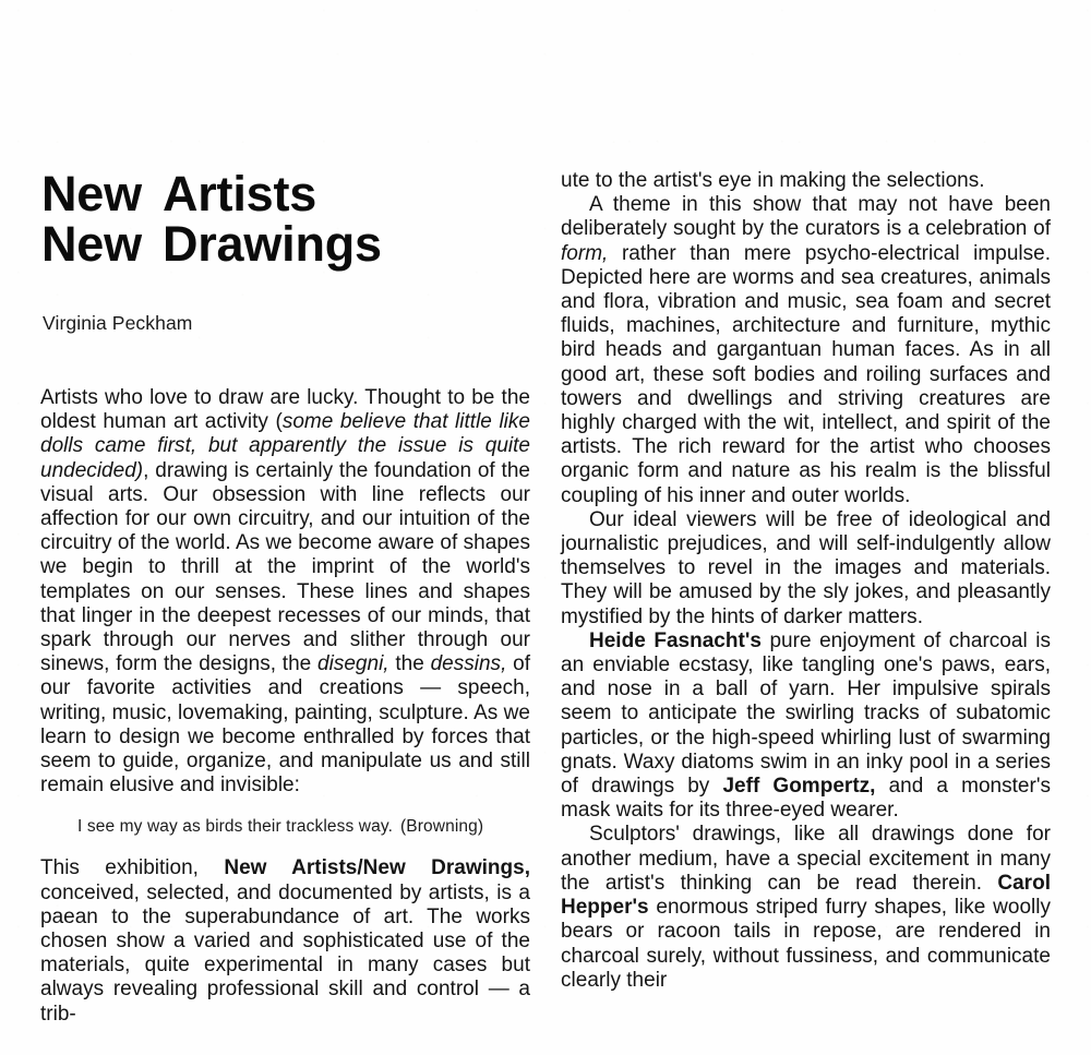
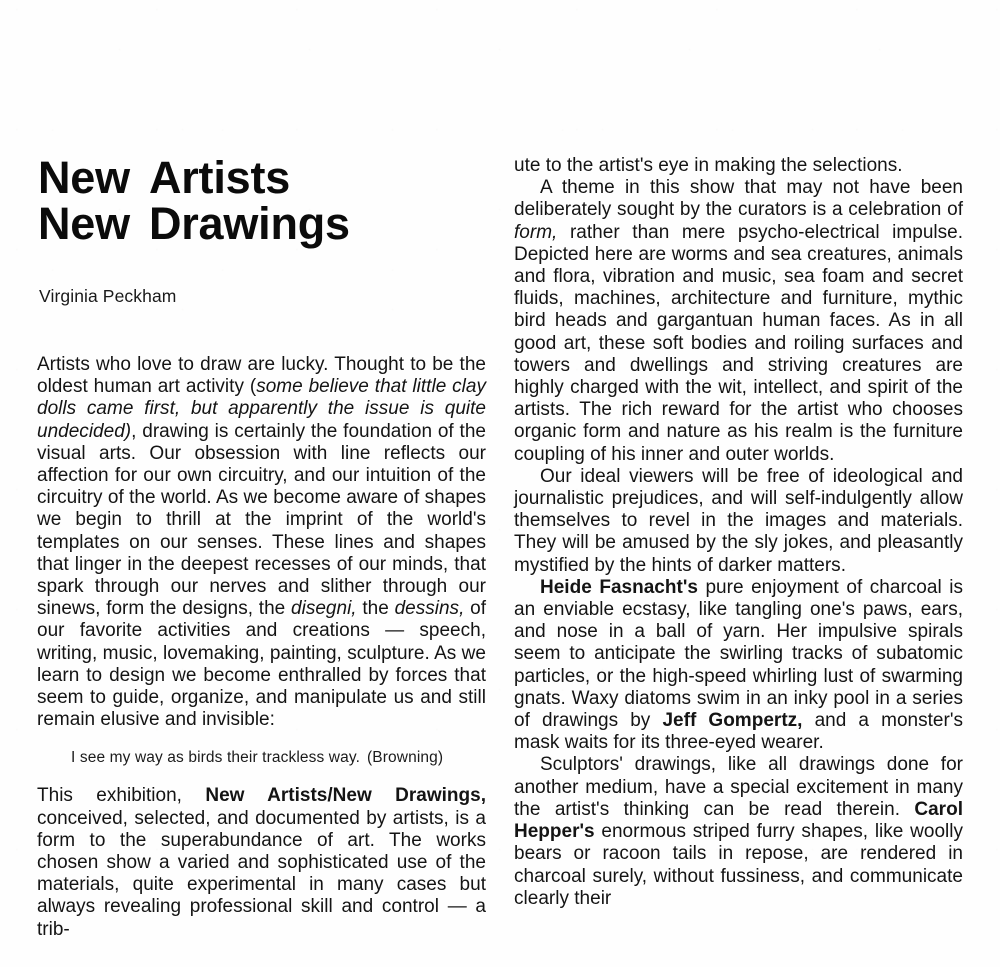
  New Artists
  New Drawings
  Virginia Peckham
- Artists who love to draw are lucky. Thought to be the oldest human art activity (some believe that little like dolls came first, but apparently the issue is quite undecided), drawing is certainly the foundation of the visual arts. Our obsession with line reflects our affection for our own circuitry, and our intuition of the circuitry of the world. As we become aware of shapes we begin to thrill at the imprint of the world's templates on our senses. These lines and shapes that linger in the deepest recesses of our minds, that spark through our nerves and slither through our sinews, form the designs, the disegni, the dessins, of our favorite activities and creations — speech, writing, music, lovemaking, painting, sculpture. As we learn to design we become enthralled by forces that seem to guide, organize, and manipulate us and still remain elusive and invisible:
+ Artists who love to draw are lucky. Thought to be the oldest human art activity (some believe that little clay dolls came first, but apparently the issue is quite undecided), drawing is certainly the foundation of the visual arts. Our obsession with line reflects our affection for our own circuitry, and our intuition of the circuitry of the world. As we become aware of shapes we begin to thrill at the imprint of the world's templates on our senses. These lines and shapes that linger in the deepest recesses of our minds, that spark through our nerves and slither through our sinews, form the designs, the disegni, the dessins, of our favorite activities and creations — speech, writing, music, lovemaking, painting, sculpture. As we learn to design we become enthralled by forces that seem to guide, organize, and manipulate us and still remain elusive and invisible:
  I see my way as birds their trackless way. (Browning)
- This exhibition, New Artists/New Drawings, conceived, selected, and documented by artists, is a paean to the superabundance of art. The works chosen show a varied and sophisticated use of the materials, quite experimental in many cases but always revealing professional skill and control — a trib-
+ This exhibition, New Artists/New Drawings, conceived, selected, and documented by artists, is a form to the superabundance of art. The works chosen show a varied and sophisticated use of the materials, quite experimental in many cases but always revealing professional skill and control — a trib-
  ute to the artist's eye in making the selections.
- A theme in this show that may not have been deliberately sought by the curators is a celebration of form, rather than mere psycho-electrical impulse. Depicted here are worms and sea creatures, animals and flora, vibration and music, sea foam and secret fluids, machines, architecture and furniture, mythic bird heads and gargantuan human faces. As in all good art, these soft bodies and roiling surfaces and towers and dwellings and striving creatures are highly charged with the wit, intellect, and spirit of the artists. The rich reward for the artist who chooses organic form and nature as his realm is the blissful coupling of his inner and outer worlds.
+ A theme in this show that may not have been deliberately sought by the curators is a celebration of form, rather than mere psycho-electrical impulse. Depicted here are worms and sea creatures, animals and flora, vibration and music, sea foam and secret fluids, machines, architecture and furniture, mythic bird heads and gargantuan human faces. As in all good art, these soft bodies and roiling surfaces and towers and dwellings and striving creatures are highly charged with the wit, intellect, and spirit of the artists. The rich reward for the artist who chooses organic form and nature as his realm is the furniture coupling of his inner and outer worlds.
  Our ideal viewers will be free of ideological and journalistic prejudices, and will self-indulgently allow themselves to revel in the images and materials. They will be amused by the sly jokes, and pleasantly mystified by the hints of darker matters.
  Heide Fasnacht's pure enjoyment of charcoal is an enviable ecstasy, like tangling one's paws, ears, and nose in a ball of yarn. Her impulsive spirals seem to anticipate the swirling tracks of subatomic particles, or the high-speed whirling lust of swarming gnats. Waxy diatoms swim in an inky pool in a series of drawings by Jeff Gompertz, and a monster's mask waits for its three-eyed wearer.
  Sculptors' drawings, like all drawings done for another medium, have a special excitement in many the artist's thinking can be read therein. Carol Hepper's enormous striped furry shapes, like woolly bears or racoon tails in repose, are rendered in charcoal surely, without fussiness, and communicate clearly their
